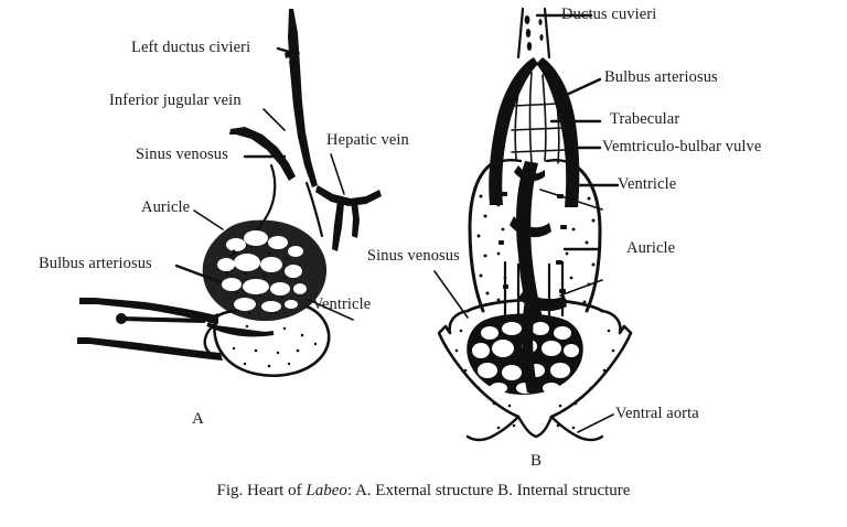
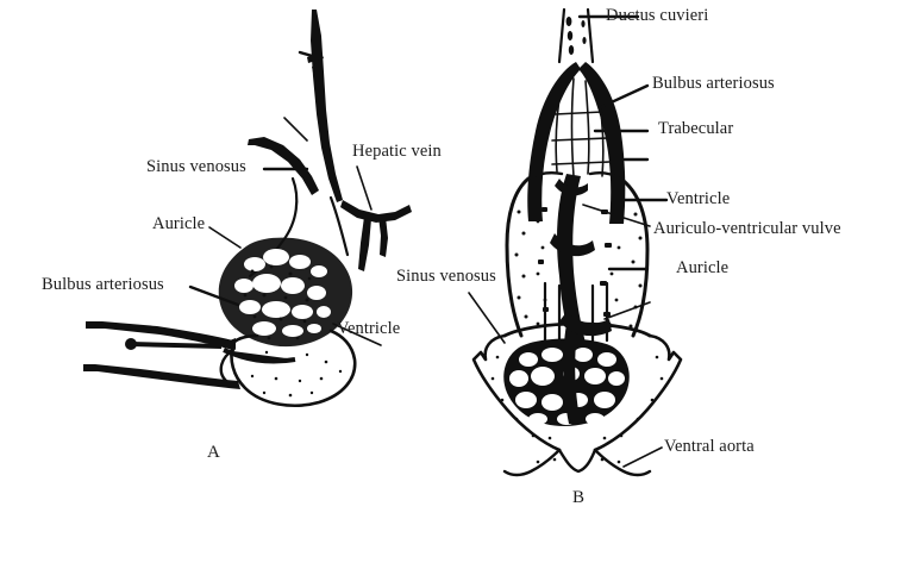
- Left ductus civieri
- Inferior jugular vein
  Sinus venosus
  Hepatic vein
  Auricle
  Bulbus arteriosus
  Ventricle
  A
  Ductus cuvieri
  Bulbus arteriosus
  Trabecular
- Vemtriculo-bulbar vulve
  Ventricle
+ Auriculo-ventricular vulve
  Auricle
  Sinus venosus
  Ventral aorta
  B
- Fig. Heart of Labeo: A. External structure B. Internal structure
